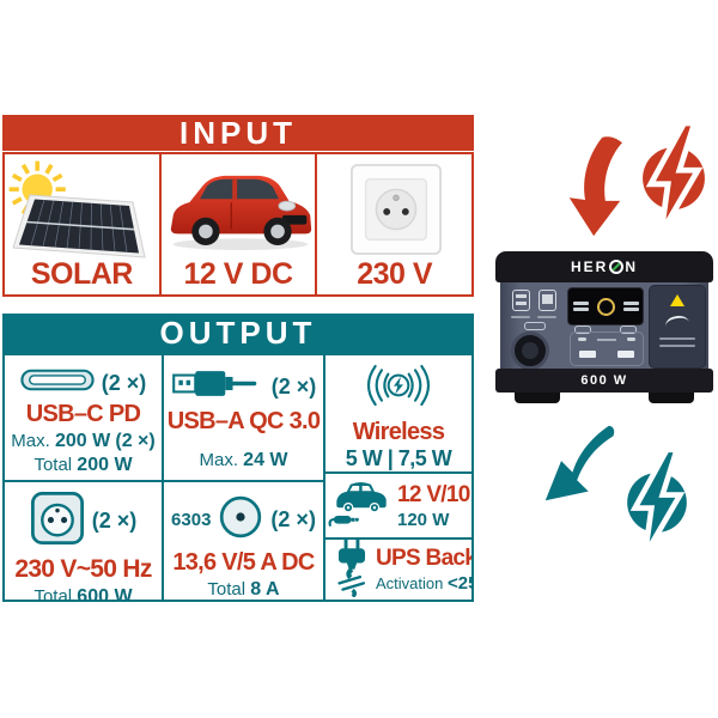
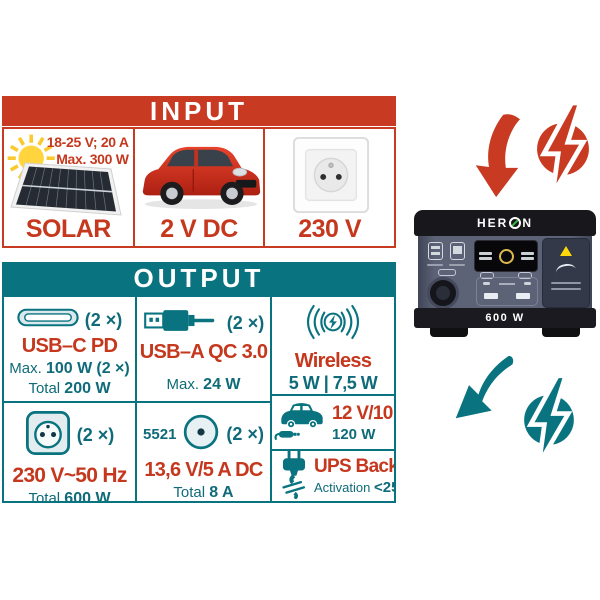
  INPUT
+ 18-25 V; 20 A
+ Max. 300 W
  SOLAR
- 12 V DC
+ 2 V DC
  230 V
  OUTPUT
  (2 ×)
  USB–C PD
- Max. 200 W (2 ×)
+ Max. 100 W (2 ×)
  Total 200 W
  (2 ×)
  USB–A QC 3.0
  Max. 24 W
  Wireless
  5 W | 7,5 W
  (2 ×)
  230 V~50 Hz
  Total 600 W
- 6303
+ 5521
  (2 ×)
  13,6 V/5 A DC
  Total 8 A
  12 V/10
  120 W
  UPS Back
  Activation <2
  HER
  N
  600 W
